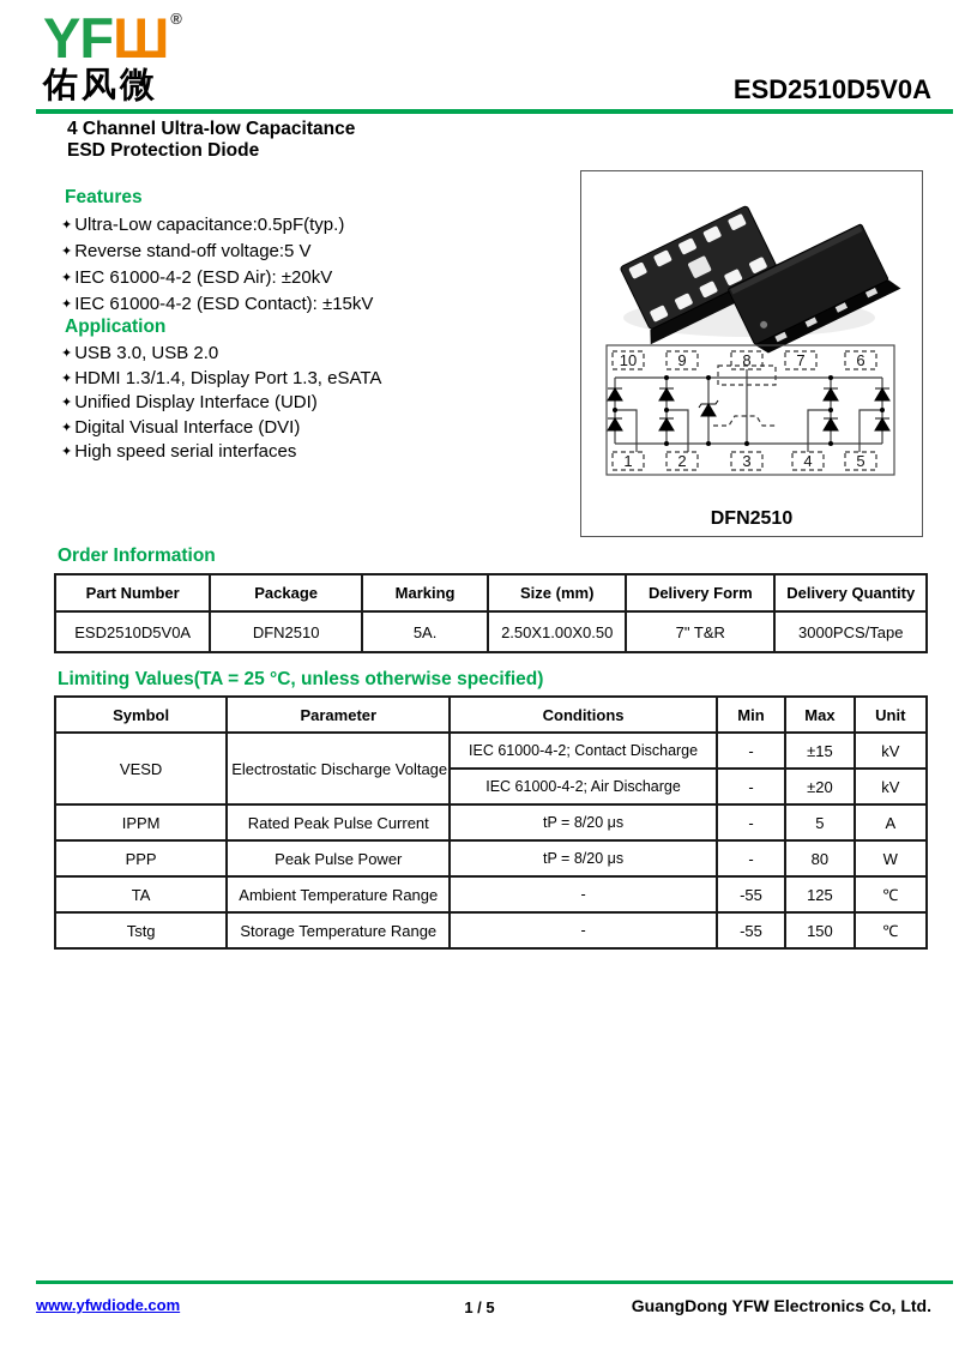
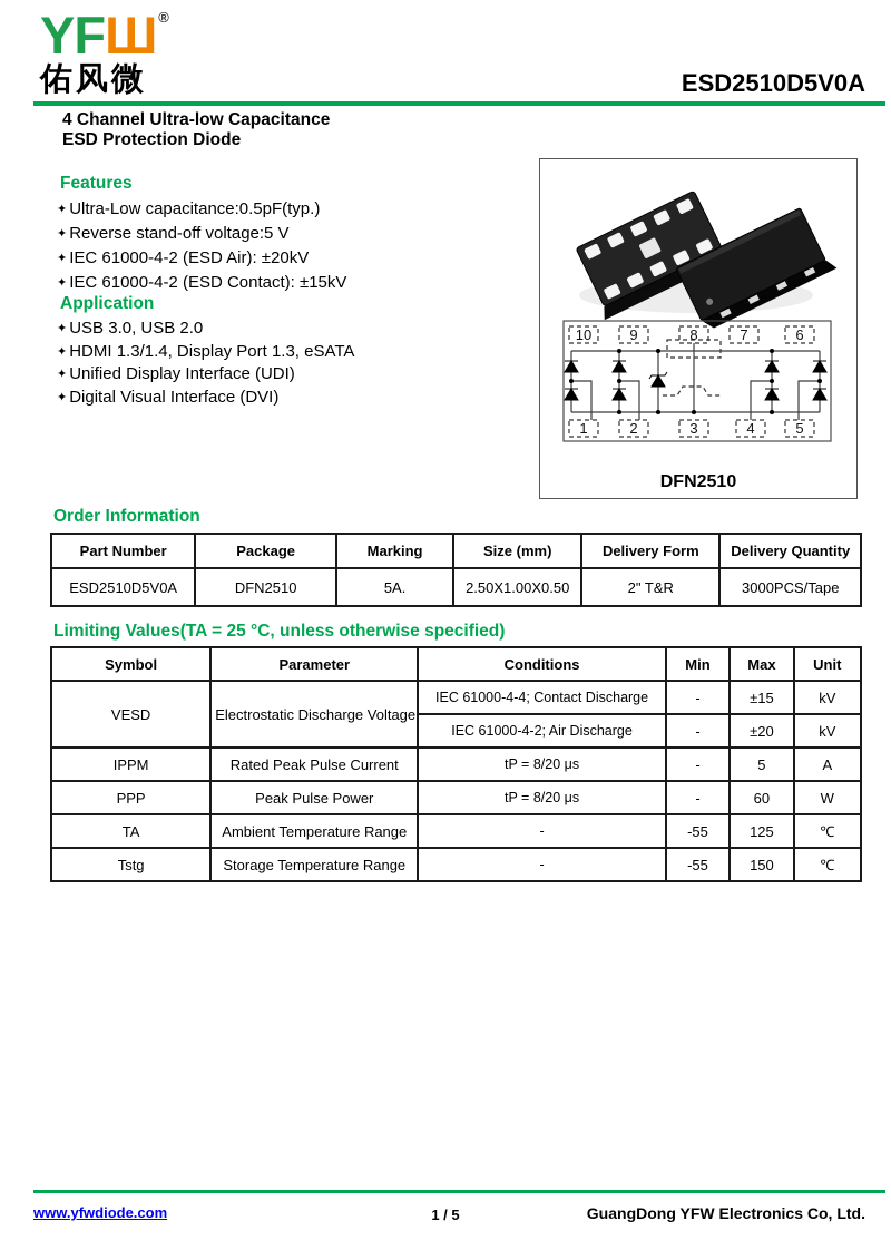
  YFШ ®
  佑风微
  ESD2510D5V0A
  4 Channel Ultra-low Capacitance
  ESD Protection Diode
  Features
  ✦ Ultra-Low capacitance:0.5pF(typ.)
  ✦ Reverse stand-off voltage:5 V
  ✦ IEC 61000-4-2 (ESD Air): ±20kV
  ✦ IEC 61000-4-2 (ESD Contact): ±15kV
  Application
  ✦ USB 3.0, USB 2.0
  ✦ HDMI 1.3/1.4, Display Port 1.3, eSATA
  ✦ Unified Display Interface (UDI)
  ✦ Digital Visual Interface (DVI)
- ✦ High speed serial interfaces
  10
  9
  8
  7
  6
  1
  2
  3
  4
  5
  DFN2510
  Order Information
  Part Number	Package	Marking	Size (mm)	Delivery Form	Delivery Quantity
- ESD2510D5V0A	DFN2510	5A.	2.50X1.00X0.50	7" T&R	3000PCS/Tape
+ ESD2510D5V0A	DFN2510	5A.	2.50X1.00X0.50	2" T&R	3000PCS/Tape
  Limiting Values(TA = 25 °C, unless otherwise specified)
  Symbol	Parameter	Conditions	Min	Max	Unit
- VESD	Electrostatic Discharge Voltage	IEC 61000-4-2; Contact Discharge	-	±15	kV
+ VESD	Electrostatic Discharge Voltage	IEC 61000-4-4; Contact Discharge	-	±15	kV
  IEC 61000-4-2; Air Discharge	-	±20	kV
  IPPM	Rated Peak Pulse Current	tP = 8/20 μs	-	5	A
- PPP	Peak Pulse Power	tP = 8/20 μs	-	80	W
+ PPP	Peak Pulse Power	tP = 8/20 μs	-	60	W
  TA	Ambient Temperature Range	-	-55	125	℃
  Tstg	Storage Temperature Range	-	-55	150	℃
  www.yfwdiode.com
  1 / 5
  GuangDong YFW Electronics Co, Ltd.
